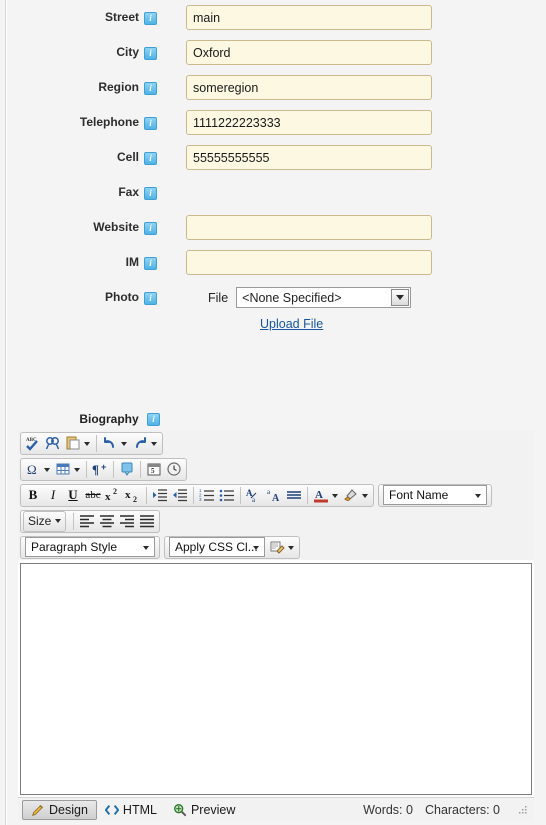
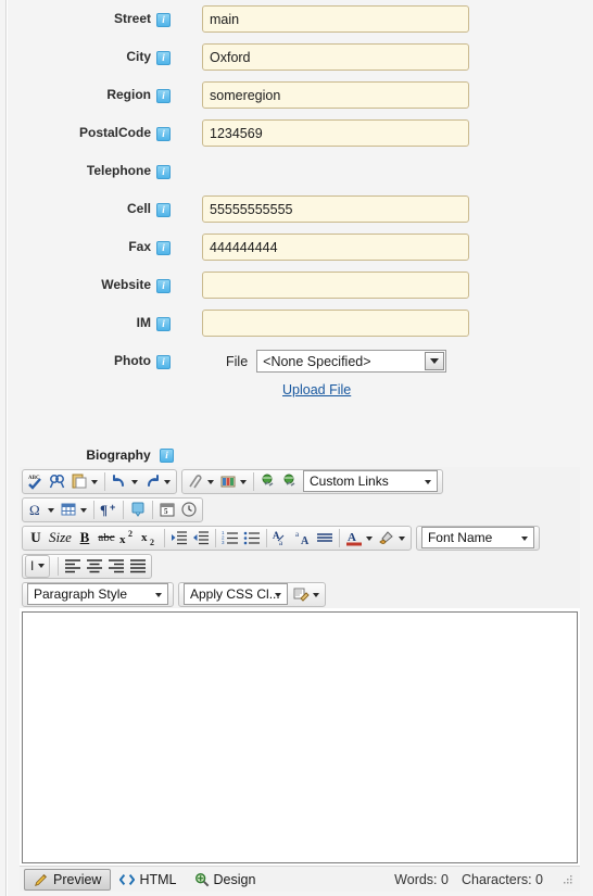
  Street i
  main
  City i
  Oxford
  Region i
  someregion
+ PostalCode i
+ 1234569
  Telephone i
- 1111222223333
  Cell i
  55555555555
  Fax i
+ 444444444
  Website i
  IM i
  Photo i
  File
  <None Specified>
  Upload File
  Biography i
+ Custom Links
  Ω
  ¶
  +
  5
- B
+ U
- I
+ Size
- U
+ B
  abc
  x
  2
  x
  2
  A
  a
  a
  A
  A
  Font Name
- Size
+ I
  Paragraph Style
  Apply CSS Cl...
- Design
+ Preview
  HTML
- Preview
+ Design
  Words: 0
  Characters: 0
